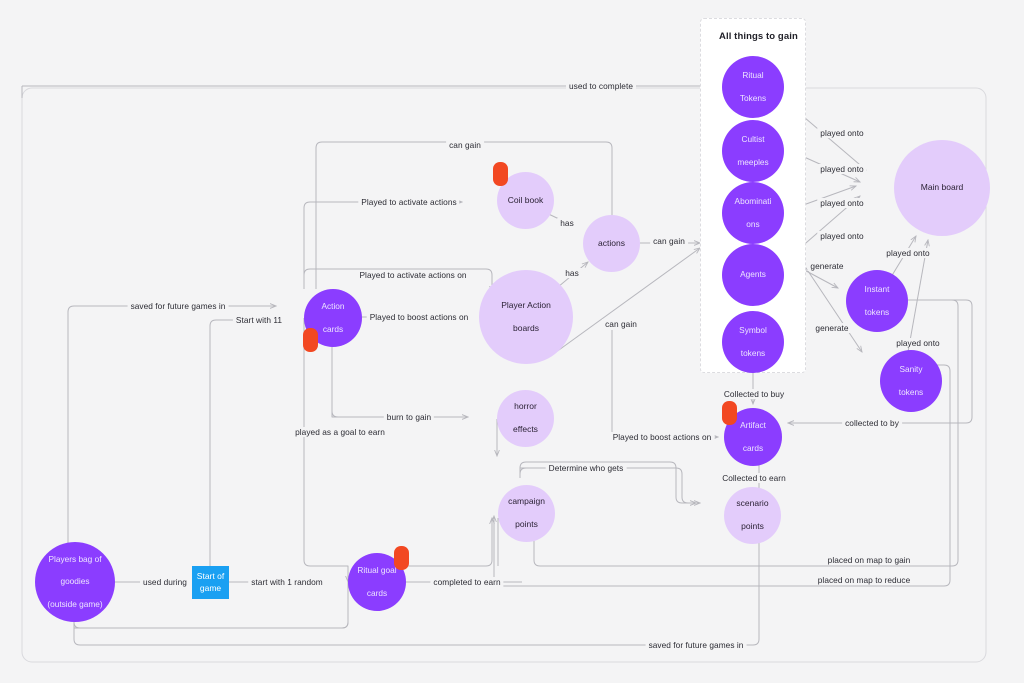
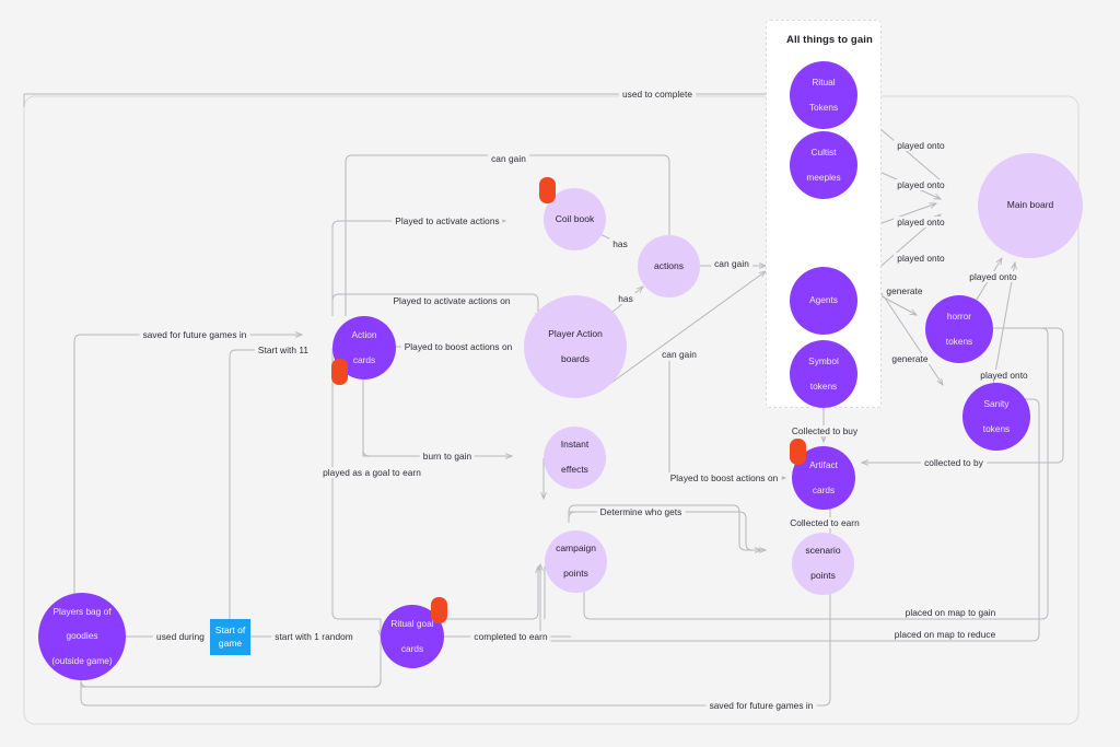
  All things to gain
  Ritual
  Tokens
  Cultist
  meeples
- Abominati
- ons
  Agents
  Symbol
  tokens
  Main board
- Instant
+ horror
  tokens
  Sanity
  tokens
  Coil book
  actions
  Player Action
  boards
  Action
  cards
- horror
+ Instant
  effects
  Artifact
  cards
  campaign
  points
  scenario
  points
  Ritual goal
  cards
  Players bag of
  goodies
  (outside game)
  Start of
  game
  used to complete
  can gain
  Played to activate actions
  Played to activate actions on
  Played to boost actions on
  has
  has
  can gain
  can gain
  saved for future games in
  Start with 11
  burn to gain
  played as a goal to earn
  played onto
  played onto
  played onto
  played onto
  generate
  generate
  played onto
  played onto
  Collected to buy
  collected to by
  Played to boost actions on
  Collected to earn
  Determine who gets
  placed on map to gain
  placed on map to reduce
  used during
  start with 1 random
  completed to earn
  saved for future games in
